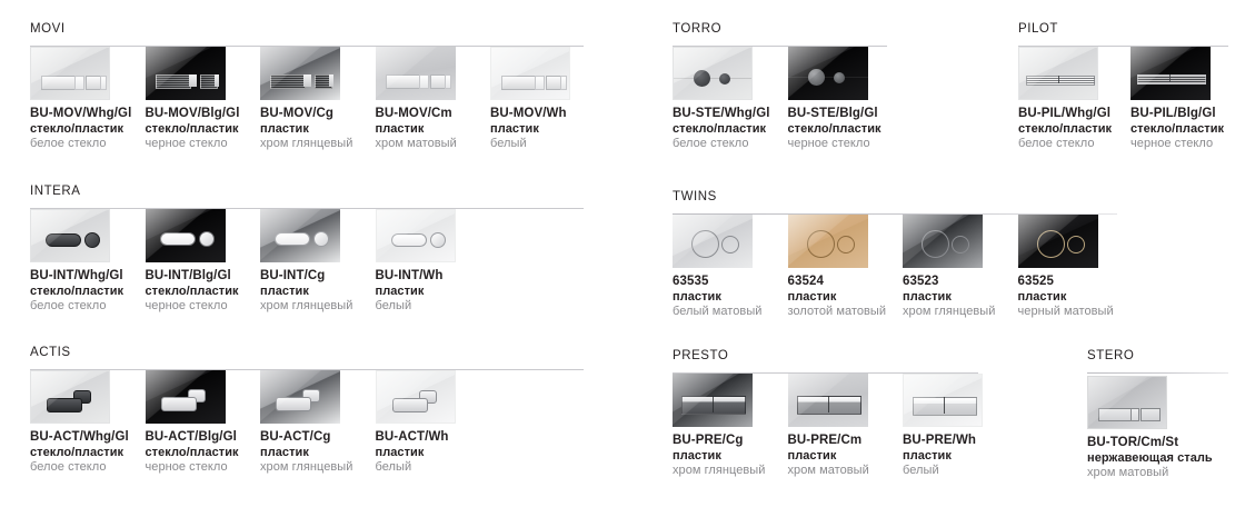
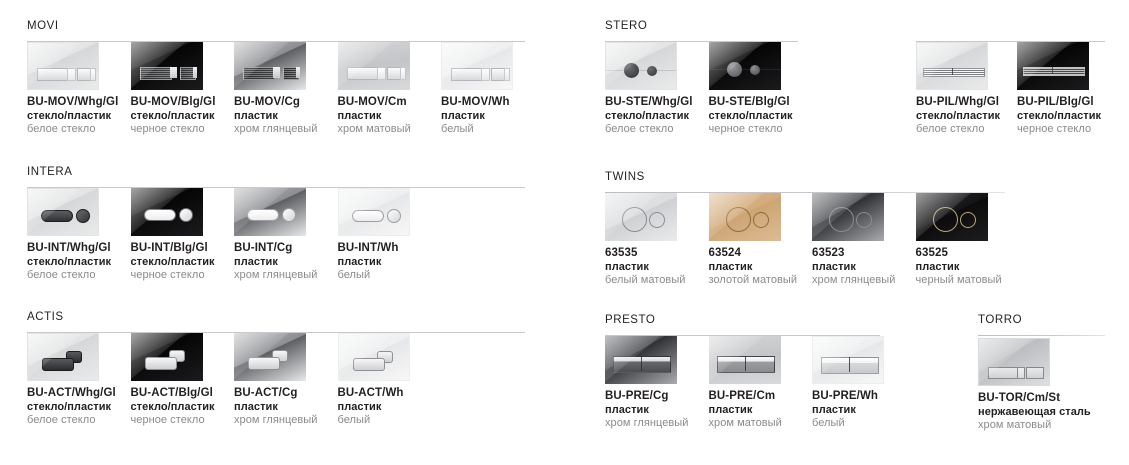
  MOVI
  BU-MOV/Whg/Gl
  стекло/пластик
  белое стекло
  BU-MOV/Blg/Gl
  стекло/пластик
  черное стекло
  BU-MOV/Cg
  пластик
  хром глянцевый
  BU-MOV/Cm
  пластик
  хром матовый
  BU-MOV/Wh
  пластик
  белый
  INTERA
  BU-INT/Whg/Gl
  стекло/пластик
  белое стекло
  BU-INT/Blg/Gl
  стекло/пластик
  черное стекло
  BU-INT/Cg
  пластик
  хром глянцевый
  BU-INT/Wh
  пластик
  белый
  ACTIS
  BU-ACT/Whg/Gl
  стекло/пластик
  белое стекло
  BU-ACT/Blg/Gl
  стекло/пластик
  черное стекло
  BU-ACT/Cg
  пластик
  хром глянцевый
  BU-ACT/Wh
  пластик
  белый
- TORRO
+ STERO
  BU-STE/Whg/Gl
  стекло/пластик
  белое стекло
  BU-STE/Blg/Gl
  стекло/пластик
  черное стекло
  TWINS
  63535
  пластик
  белый матовый
  63524
  пластик
  золотой матовый
  63523
  пластик
  хром глянцевый
  63525
  пластик
  черный матовый
  PRESTO
  BU-PRE/Cg
  пластик
  хром глянцевый
  BU-PRE/Cm
  пластик
  хром матовый
  BU-PRE/Wh
  пластик
  белый
- PILOT
  BU-PIL/Whg/Gl
  стекло/пластик
  белое стекло
  BU-PIL/Blg/Gl
  стекло/пластик
  черное стекло
- STERO
+ TORRO
  BU-TOR/Cm/St
  нержавеющая сталь
  хром матовый
